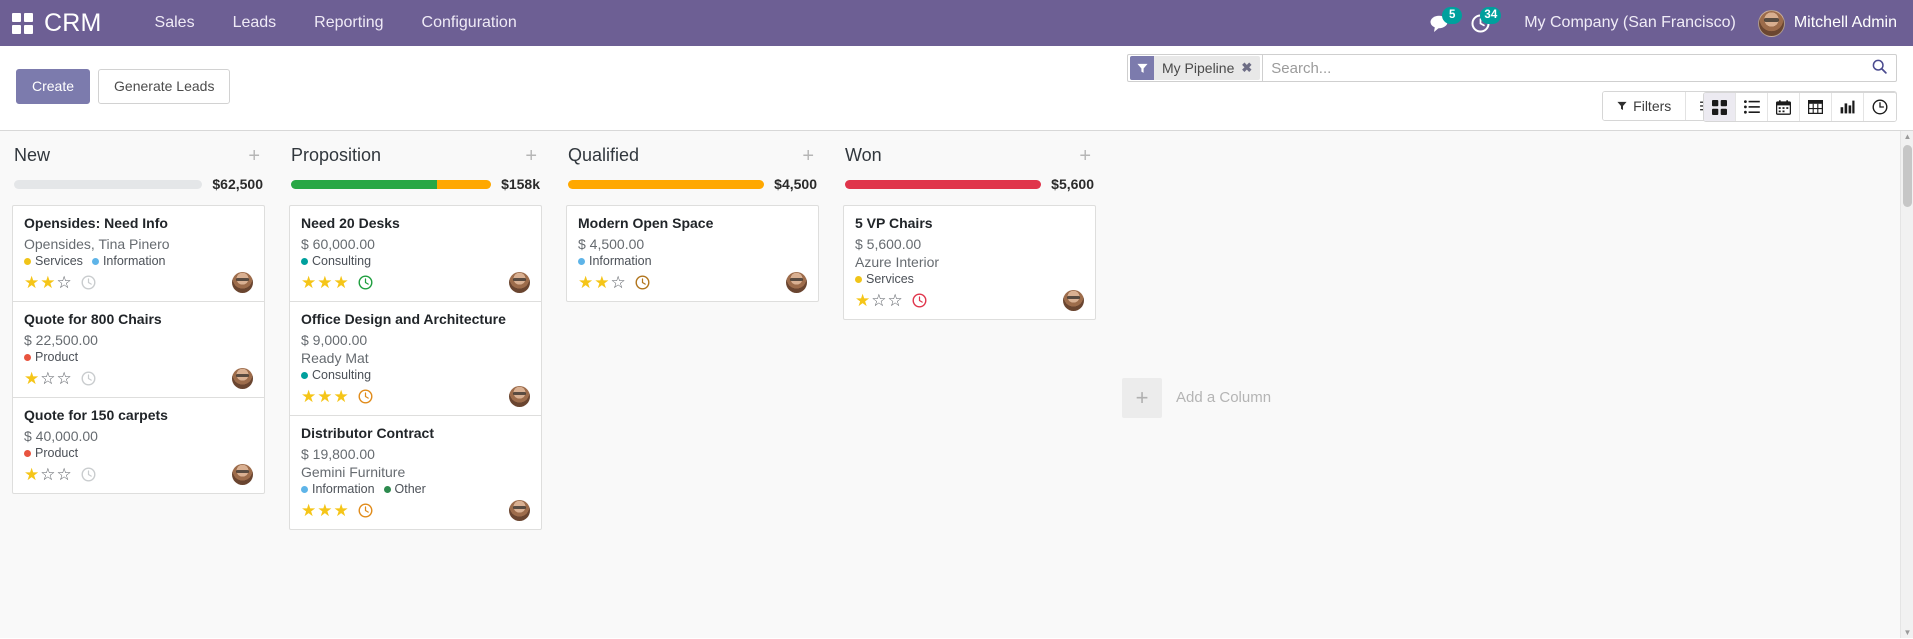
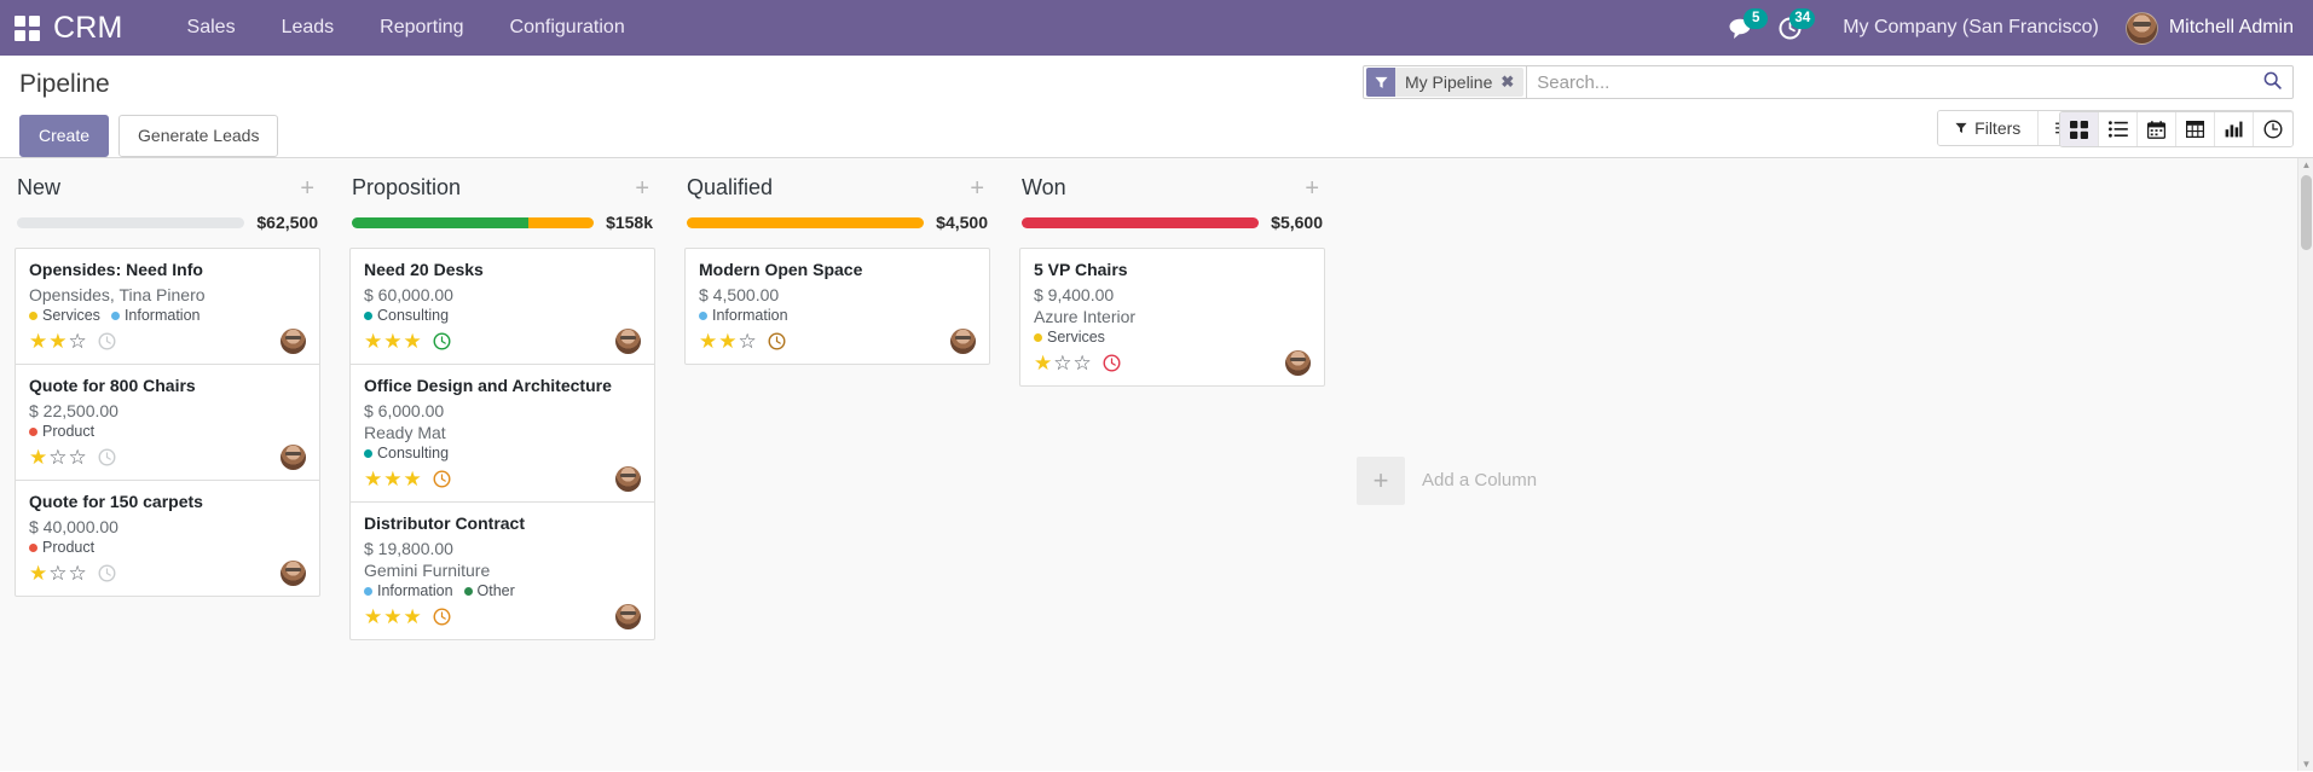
  CRM
  Sales
  Leads
  Reporting
  Configuration
  5
  34
  My Company (San Francisco)
  Mitchell Admin
+ Pipeline
  Create
  Generate Leads
  My Pipeline
  ✖
  Search...
  Filters
  New
  +
  $62,500
  Opensides: Need Info
  Opensides, Tina Pinero
  Services
  Information
  ★
  ★
  ☆
  Quote for 800 Chairs
  $ 22,500.00
  Product
  ★
  ☆
  ☆
  Quote for 150 carpets
  $ 40,000.00
  Product
  ★
  ☆
  ☆
  Proposition
  +
  $158k
  Need 20 Desks
  $ 60,000.00
  Consulting
  ★
  ★
  ★
  Office Design and Architecture
- $ 9,000.00
+ $ 6,000.00
  Ready Mat
  Consulting
  ★
  ★
  ★
  Distributor Contract
  $ 19,800.00
  Gemini Furniture
  Information
  Other
  ★
  ★
  ★
  Qualified
  +
  $4,500
  Modern Open Space
  $ 4,500.00
  Information
  ★
  ★
  ☆
  Won
  +
  $5,600
  5 VP Chairs
- $ 5,600.00
+ $ 9,400.00
  Azure Interior
  Services
  ★
  ☆
  ☆
  +
  Add a Column
  ▲
  ▼
